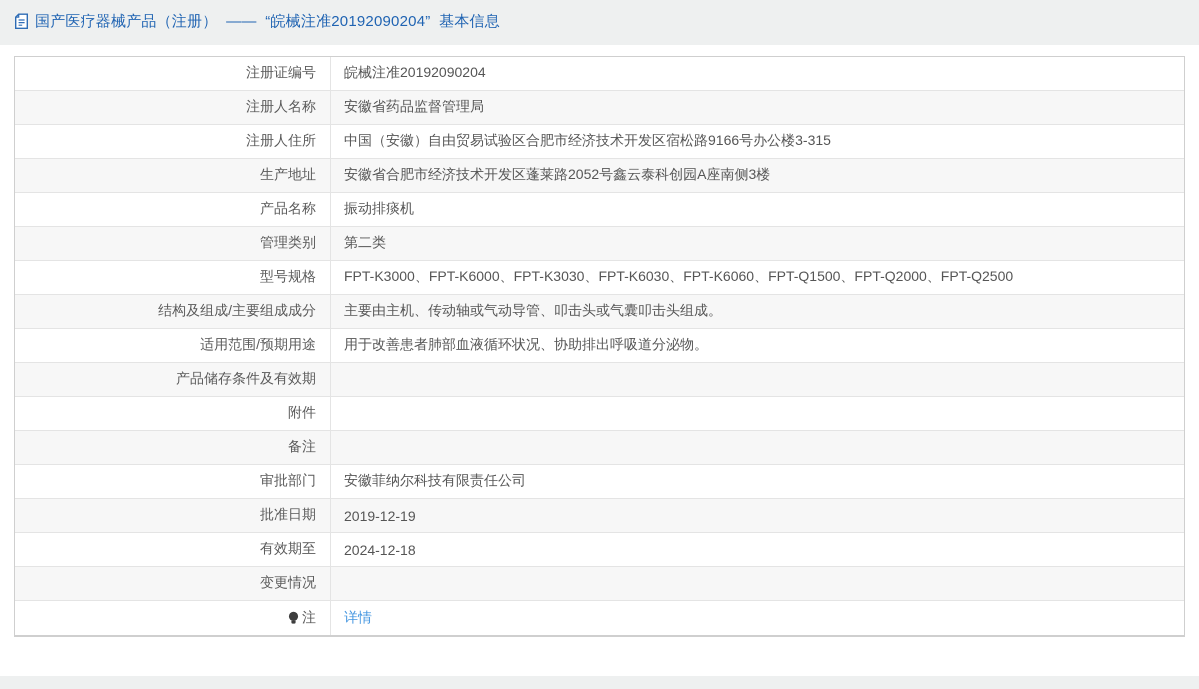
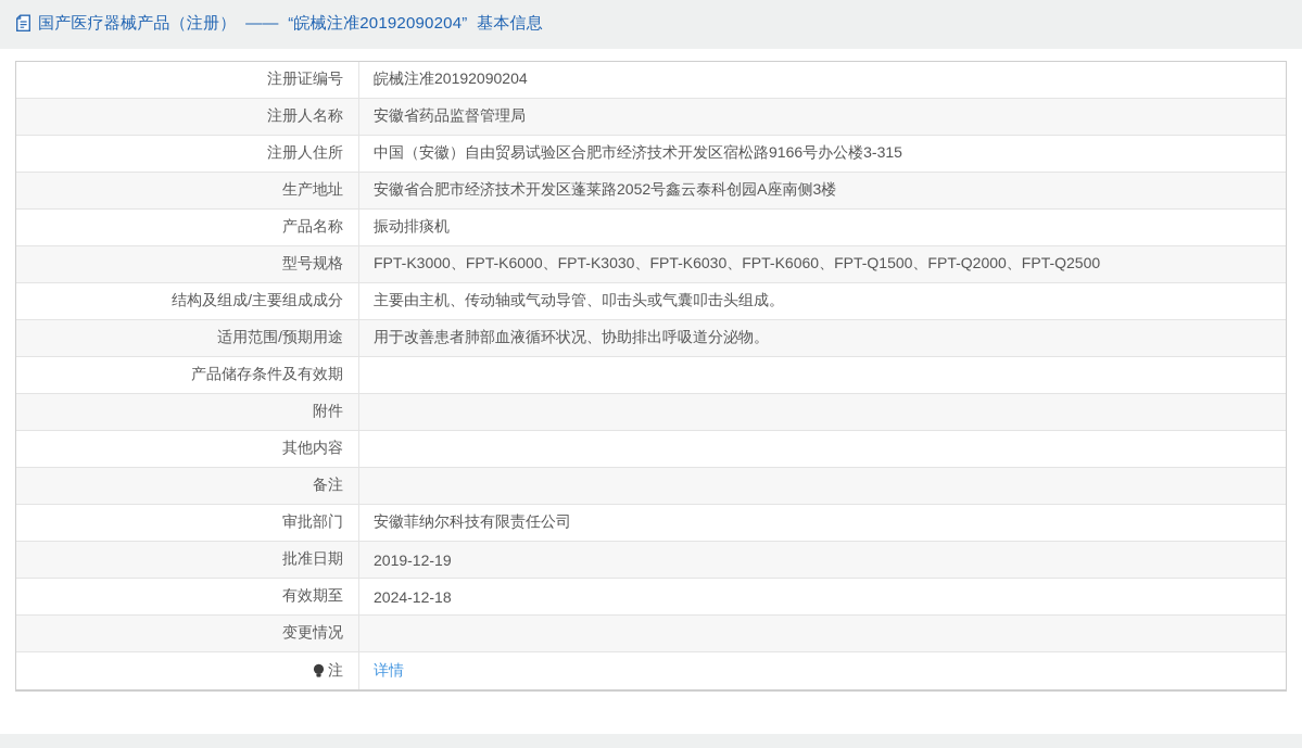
  国产医疗器械产品（注册） —— “皖械注准20192090204” 基本信息
  注册证编号
  皖械注准20192090204
  注册人名称
  安徽省药品监督管理局
  注册人住所
  中国（安徽）自由贸易试验区合肥市经济技术开发区宿松路9166号办公楼3-315
  生产地址
  安徽省合肥市经济技术开发区蓬莱路2052号鑫云泰科创园A座南侧3楼
  产品名称
  振动排痰机
- 管理类别
- 第二类
  型号规格
  FPT-K3000、FPT-K6000、FPT-K3030、FPT-K6030、FPT-K6060、FPT-Q1500、FPT-Q2000、FPT-Q2500
  结构及组成/主要组成成分
  主要由主机、传动轴或气动导管、叩击头或气囊叩击头组成。
  适用范围/预期用途
  用于改善患者肺部血液循环状况、协助排出呼吸道分泌物。
  产品储存条件及有效期
  附件
+ 其他内容
  备注
  审批部门
  安徽菲纳尔科技有限责任公司
  批准日期
  2019-12-19
  有效期至
  2024-12-18
  变更情况
  注
  详情
